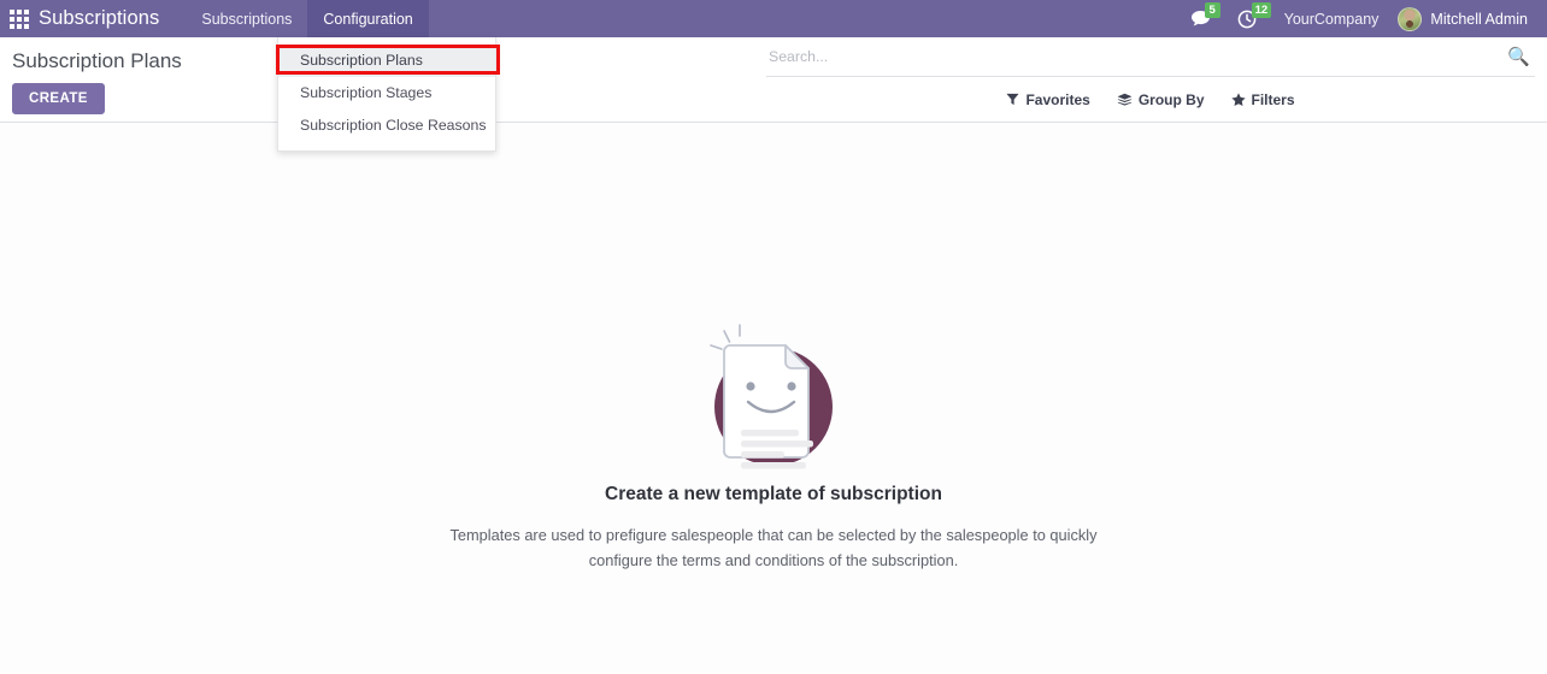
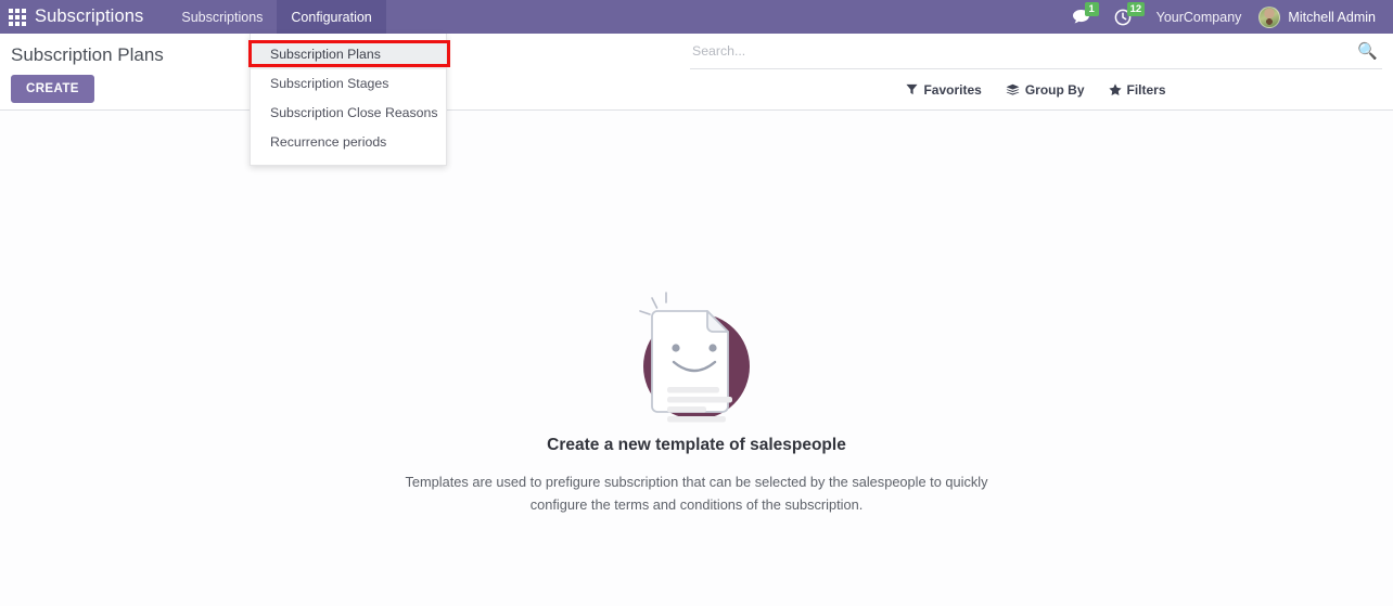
  Subscriptions
  Subscriptions
  Configuration
- 5
+ 1
  12
  YourCompany
  Mitchell Admin
  Subscription Plans
  Subscription Stages
  Subscription Close Reasons
+ Recurrence periods
  Subscription Plans
  CREATE
  Search...
  🔍
  Favorites
  Group By
  Filters
- Create a new template of subscription
+ Create a new template of salespeople
- Templates are used to prefigure salespeople that can be selected by the salespeople to quickly configure the terms and conditions of the subscription.
+ Templates are used to prefigure subscription that can be selected by the salespeople to quickly configure the terms and conditions of the subscription.
